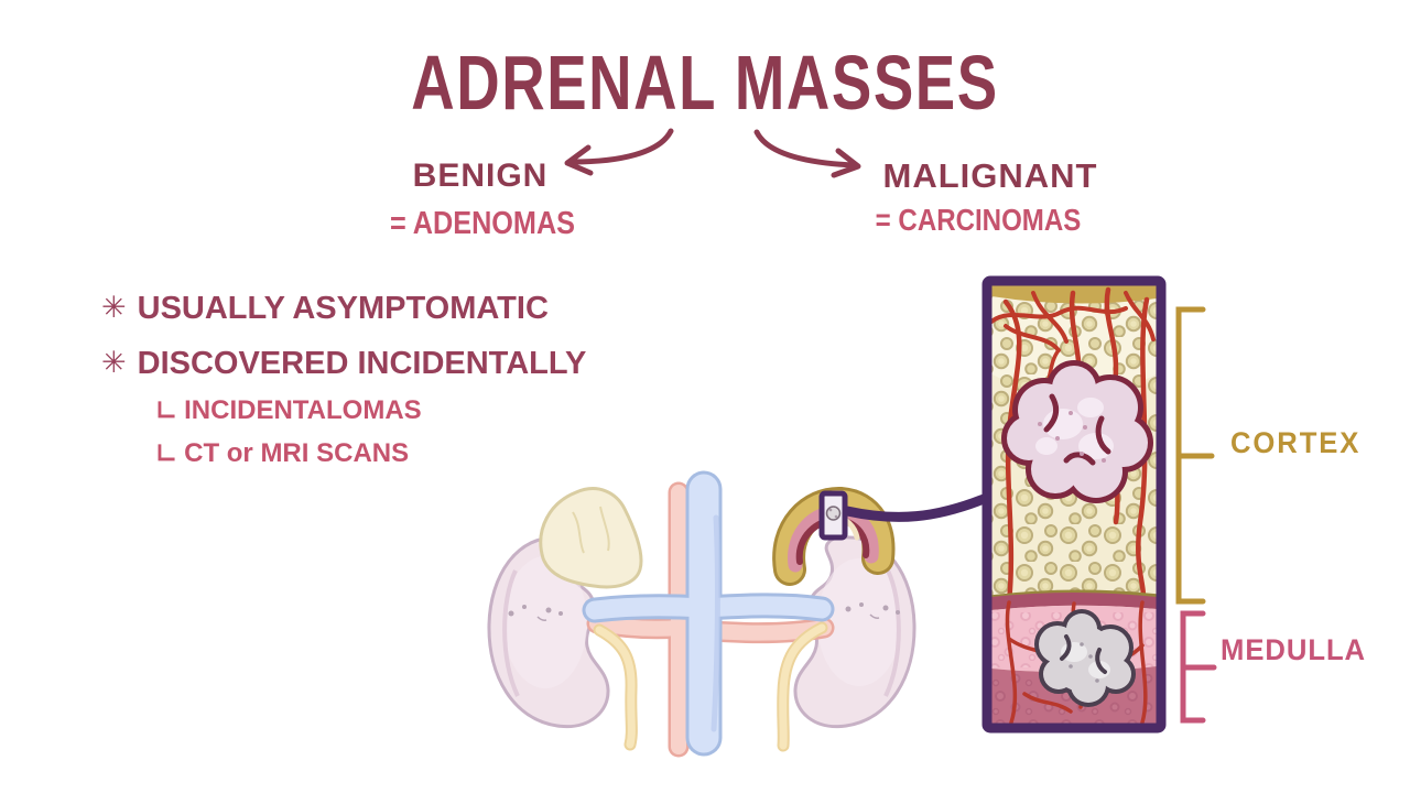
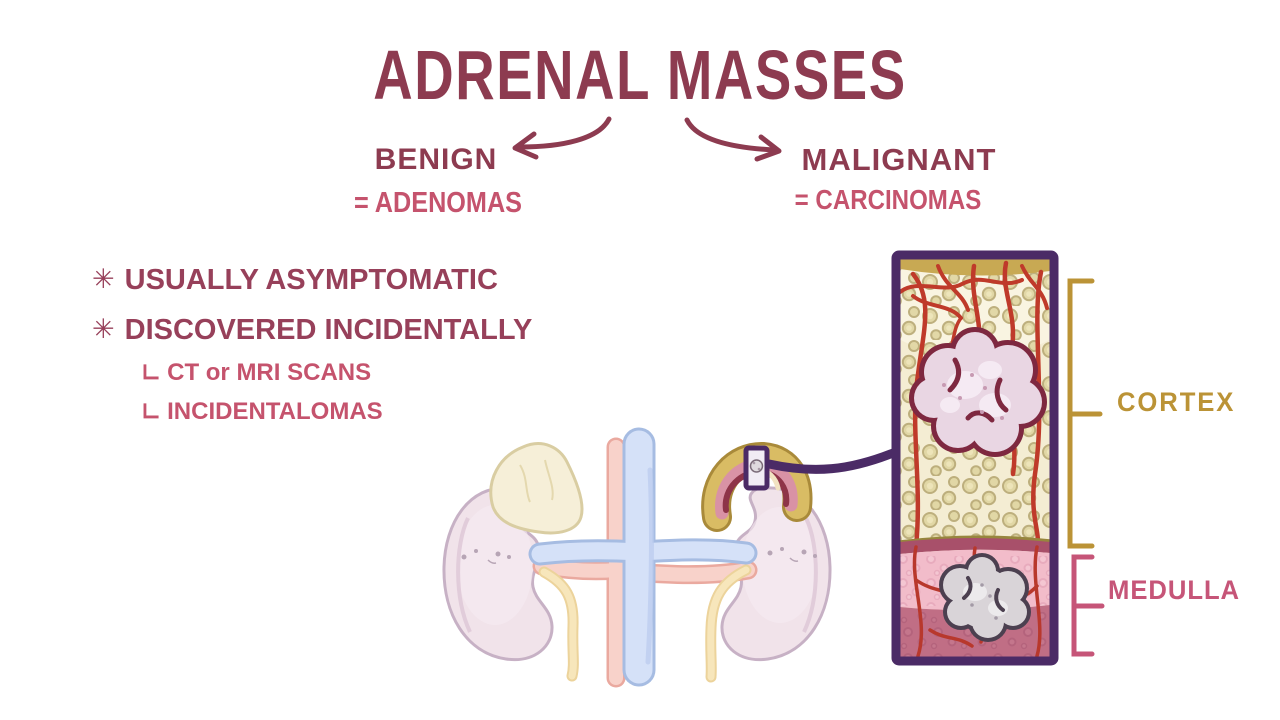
  ADRENAL MASSES
  BENIGN
  = ADENOMAS
  MALIGNANT
  = CARCINOMAS
  ✳
  USUALLY ASYMPTOMATIC
  ✳
  DISCOVERED INCIDENTALLY
  ∟
- INCIDENTALOMAS
+ CT or MRI SCANS
  ∟
- CT or MRI SCANS
+ INCIDENTALOMAS
  CORTEX
  MEDULLA
